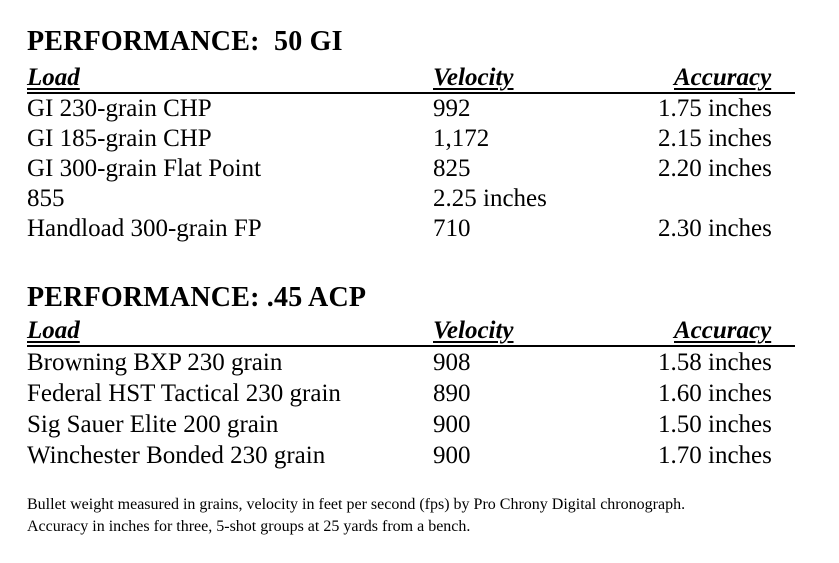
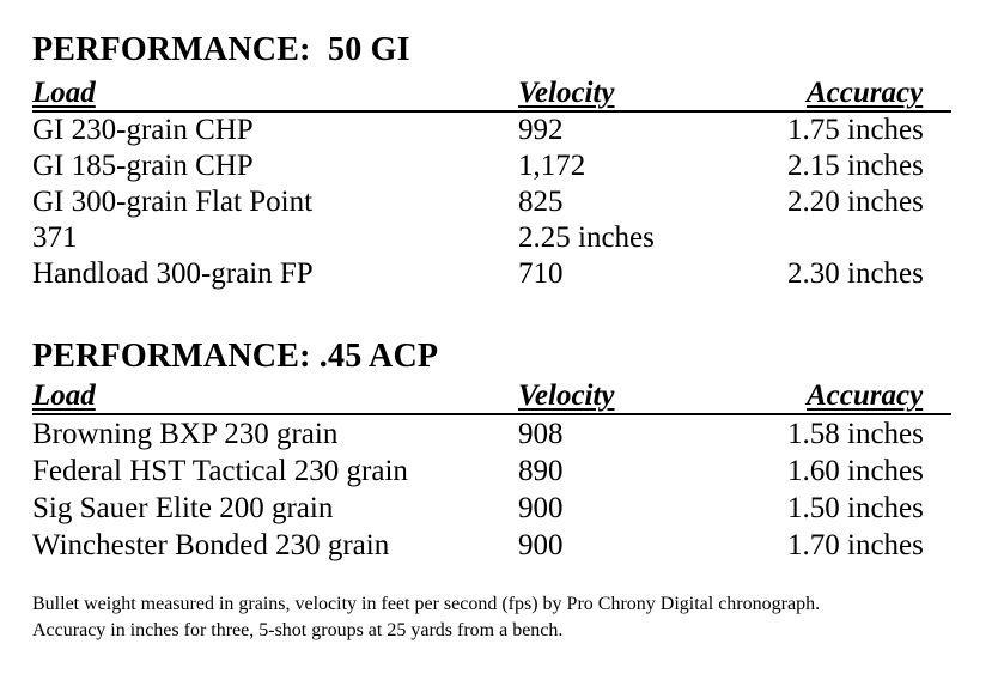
  PERFORMANCE: 50 GI
  Load
  Velocity
  Accuracy
  GI 230-grain CHP
  992
  1.75 inches
  GI 185-grain CHP
  1,172
  2.15 inches
  GI 300-grain Flat Point
  825
  2.20 inches
- 855
+ 371
  2.25 inches
  Handload 300-grain FP
  710
  2.30 inches
  PERFORMANCE: .45 ACP
  Load
  Velocity
  Accuracy
  Browning BXP 230 grain
  908
  1.58 inches
  Federal HST Tactical 230 grain
  890
  1.60 inches
  Sig Sauer Elite 200 grain
  900
  1.50 inches
  Winchester Bonded 230 grain
  900
  1.70 inches
  Bullet weight measured in grains, velocity in feet per second (fps) by Pro Chrony Digital chronograph.
  Accuracy in inches for three, 5-shot groups at 25 yards from a bench.
